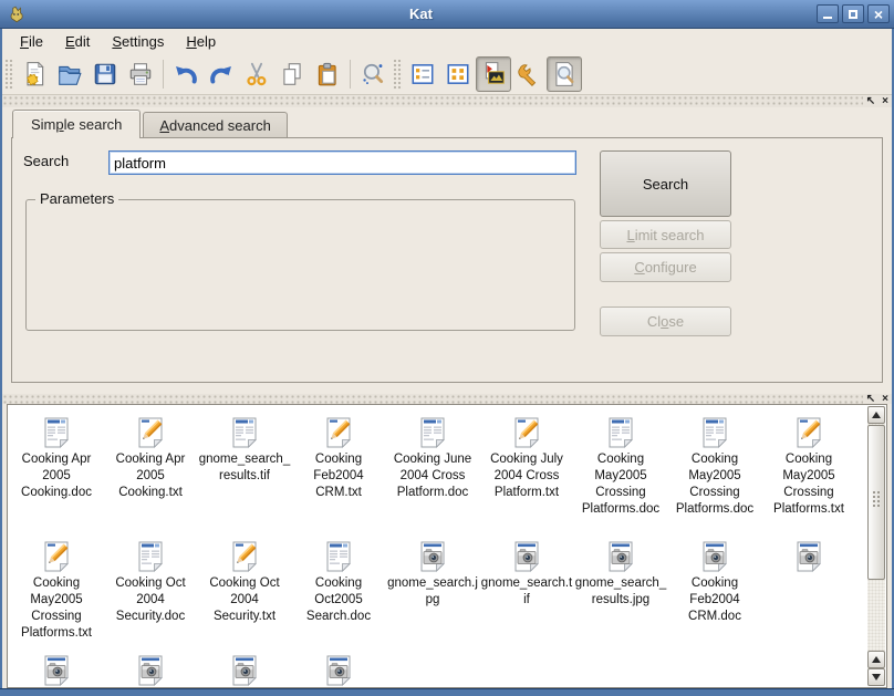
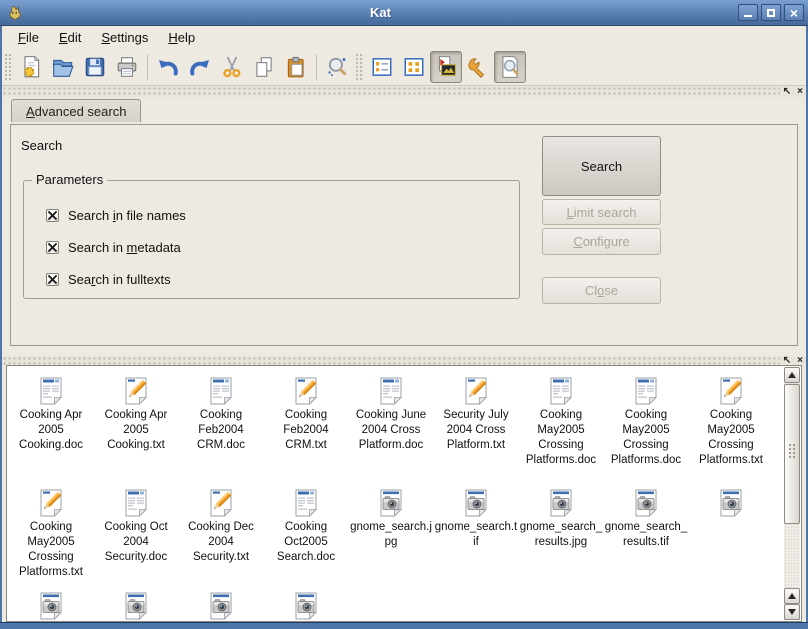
  Kat
  ×
  File
  Edit
  Settings
  Help
  ↖
  ×
- Simple search
  Advanced search
  Search
- platform
  Parameters
+ Search in file names
+ Search in metadata
+ Search in fulltexts
  Search
  Limit search
  Configure
  Close
  ↖
  ×
  Cooking Apr 2005 Cooking.doc
  Cooking Apr 2005 Cooking.txt
- gnome_search_results.tif
+ Cooking Feb2004 CRM.doc
  Cooking Feb2004 CRM.txt
  Cooking June 2004 Cross Platform.doc
- Cooking July 2004 Cross Platform.txt
+ Security July 2004 Cross Platform.txt
  Cooking May2005 Crossing Platforms.doc
  Cooking May2005 Crossing Platforms.doc
  Cooking May2005 Crossing Platforms.txt
  Cooking May2005 Crossing Platforms.txt
  Cooking Oct 2004 Security.doc
- Cooking Oct 2004 Security.txt
+ Cooking Dec 2004 Security.txt
  Cooking Oct2005 Search.doc
  gnome_search.jpg
  gnome_search.tif
  gnome_search_results.jpg
- Cooking Feb2004 CRM.doc
+ gnome_search_results.tif
